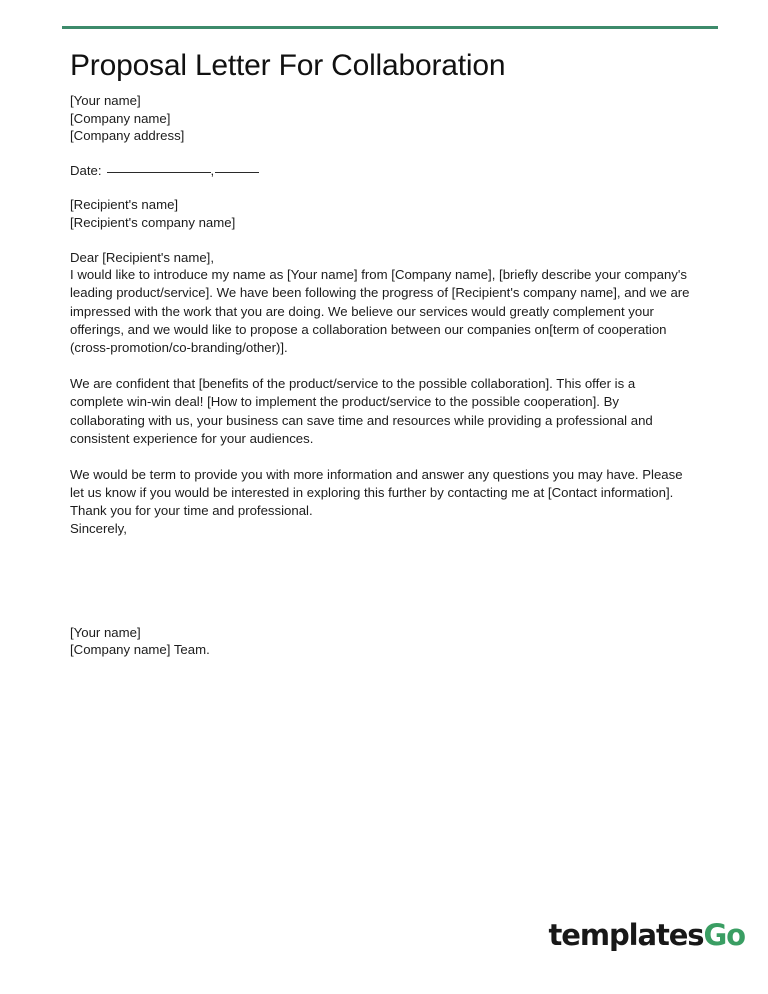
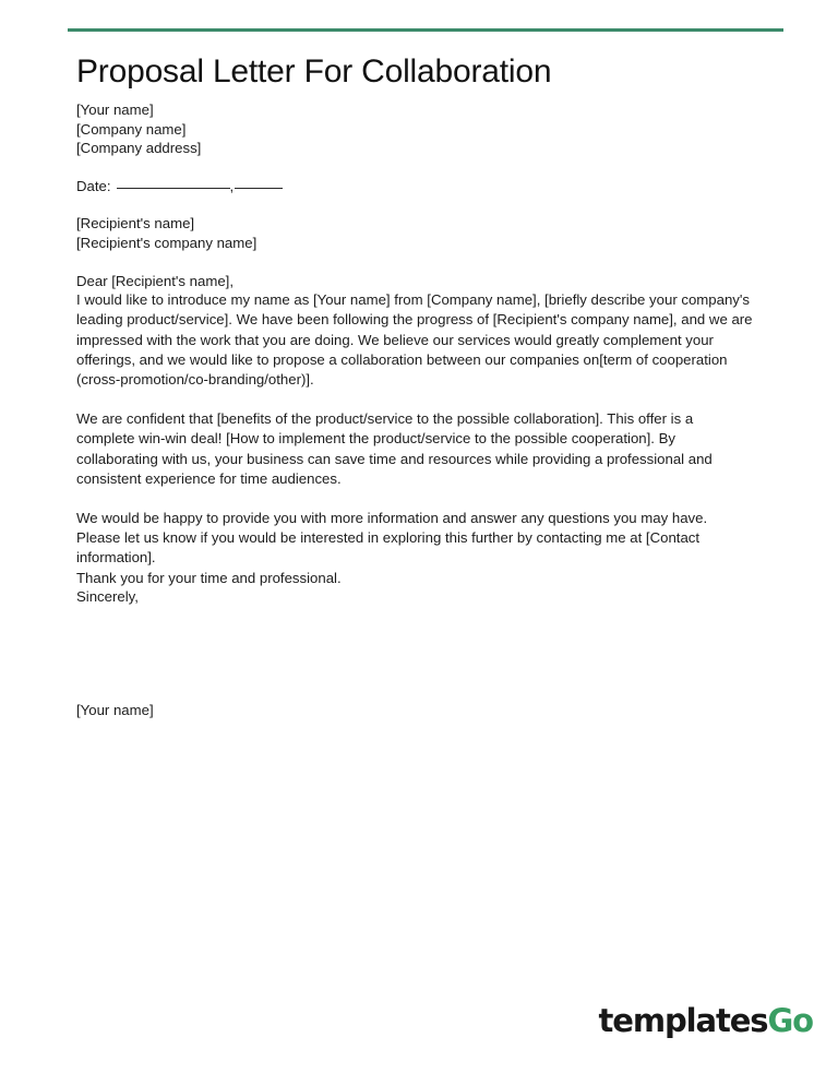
  Proposal Letter For Collaboration
  [Your name]
  [Company name]
  [Company address]
  Date: ,
  [Recipient's name]
  [Recipient's company name]
  Dear [Recipient's name],
  I would like to introduce my name as [Your name] from [Company name], [briefly describe your company's leading product/service]. We have been following the progress of [Recipient's company name], and we are impressed with the work that you are doing. We believe our services would greatly complement your offerings, and we would like to propose a collaboration between our companies on[term of cooperation (cross-promotion/co-branding/other)].
- We are confident that [benefits of the product/service to the possible collaboration]. This offer is a complete win-win deal! [How to implement the product/service to the possible cooperation]. By collaborating with us, your business can save time and resources while providing a professional and consistent experience for your audiences.
+ We are confident that [benefits of the product/service to the possible collaboration]. This offer is a complete win-win deal! [How to implement the product/service to the possible cooperation]. By collaborating with us, your business can save time and resources while providing a professional and consistent experience for time audiences.
- We would be term to provide you with more information and answer any questions you may have. Please let us know if you would be interested in exploring this further by contacting me at [Contact information].
+ We would be happy to provide you with more information and answer any questions you may have. Please let us know if you would be interested in exploring this further by contacting me at [Contact information].
  Thank you for your time and professional.
  Sincerely,
  [Your name]
- [Company name] Team.
  templatesGo
